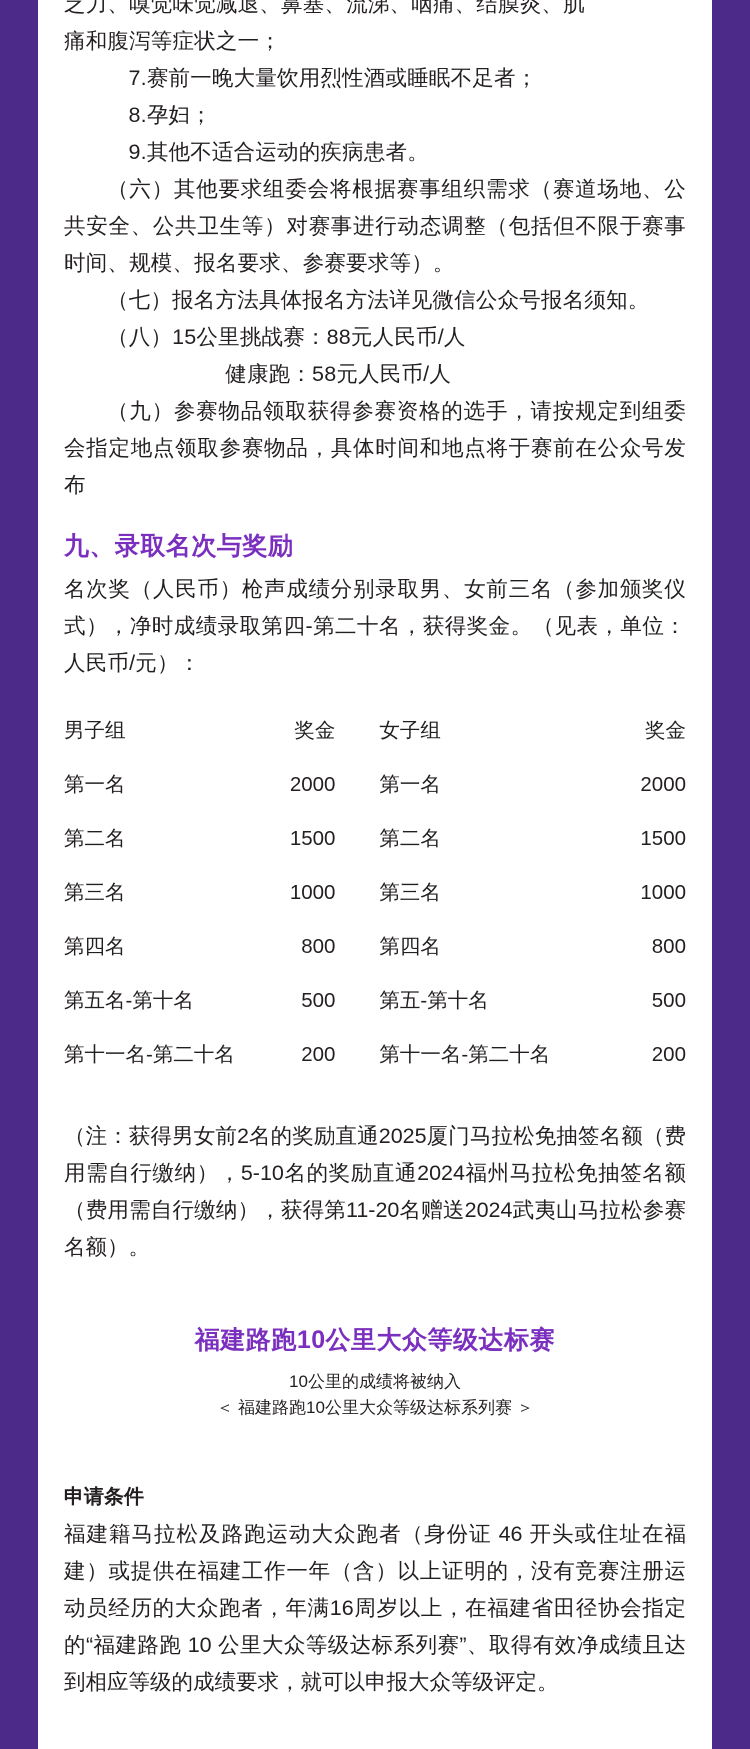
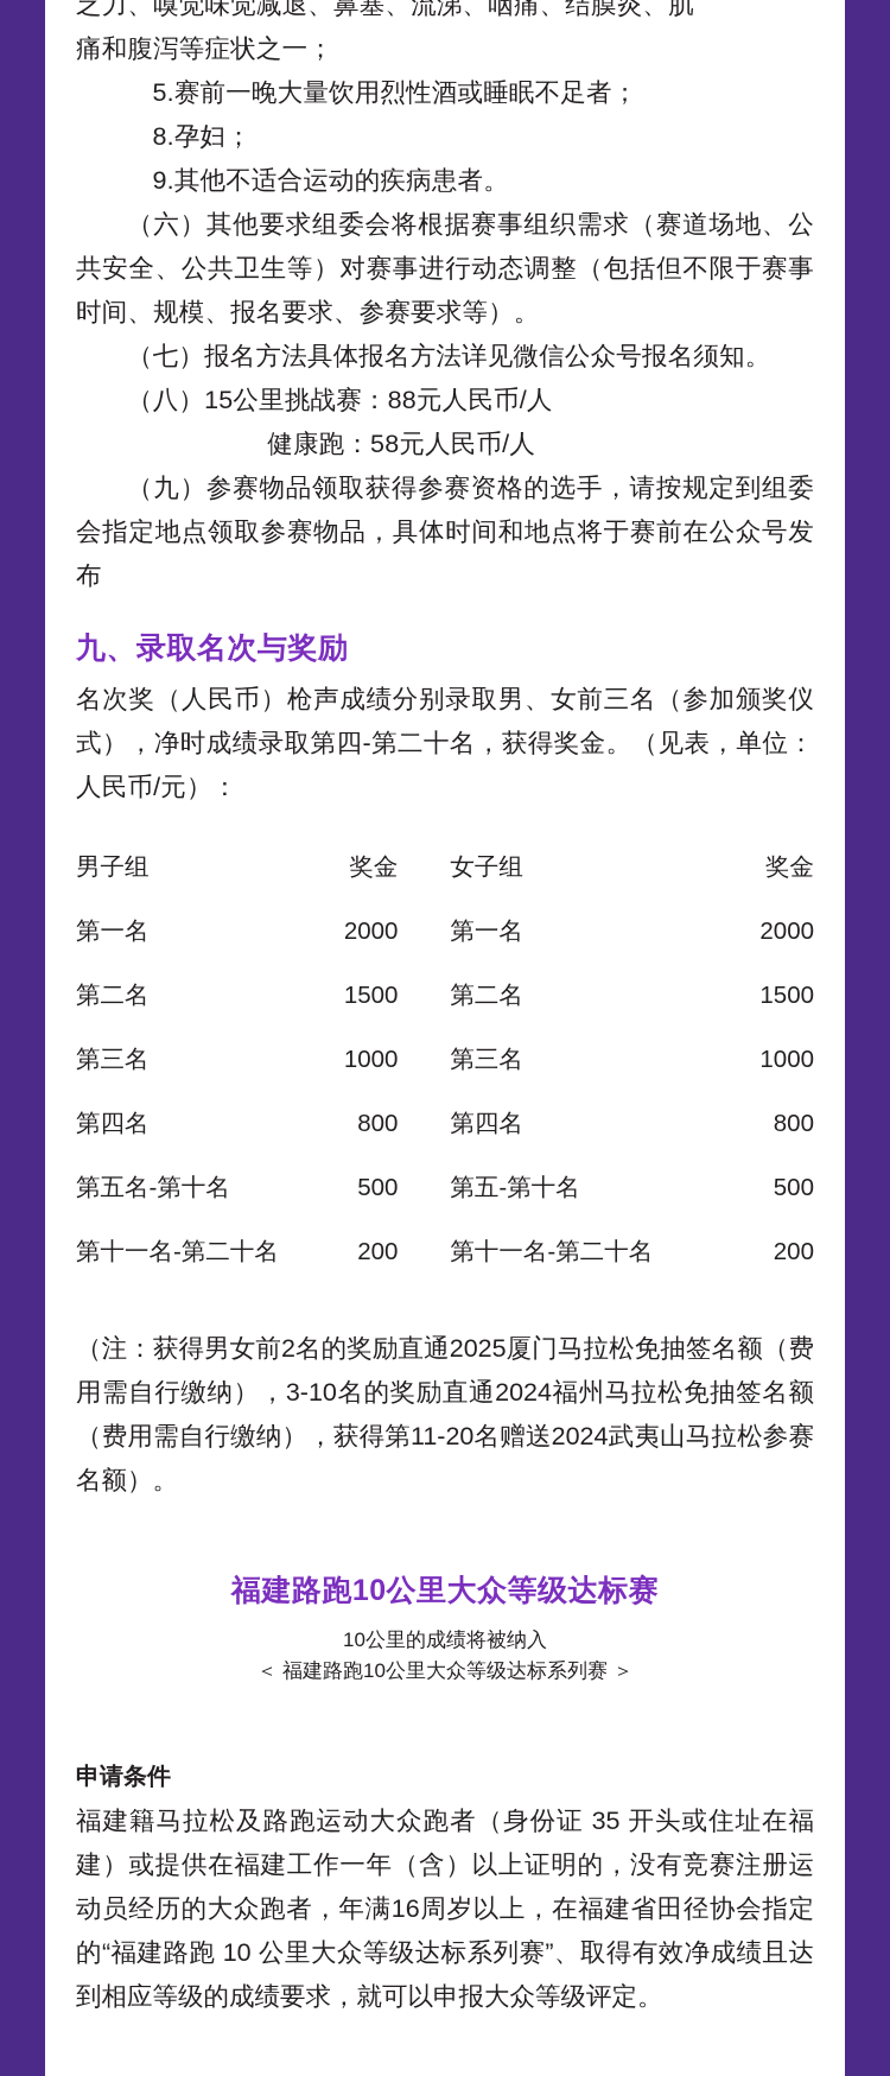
  乏力、嗅觉味觉减退、鼻塞、流涕、咽痛、结膜炎、肌
  痛和腹泻等症状之一；
- 7.赛前一晚大量饮用烈性酒或睡眠不足者；
+ 5.赛前一晚大量饮用烈性酒或睡眠不足者；
  8.孕妇；
  9.其他不适合运动的疾病患者。
  （六）其他要求组委会将根据赛事组织需求（赛道场地、公共安全、公共卫生等）对赛事进行动态调整（包括但不限于赛事时间、规模、报名要求、参赛要求等）。
  （七）报名方法具体报名方法详见微信公众号报名须知。
  （八）15公里挑战赛：88元人民币/人
  健康跑：58元人民币/人
  （九）参赛物品领取获得参赛资格的选手，请按规定到组委会指定地点领取参赛物品，具体时间和地点将于赛前在公众号发布
  九、录取名次与奖励
  名次奖（人民币）枪声成绩分别录取男、女前三名（参加颁奖仪式），净时成绩录取第四-第二十名，获得奖金。（见表，单位：人民币/元）：
  男子组	奖金	女子组	奖金
  第一名	2000	第一名	2000
  第二名	1500	第二名	1500
  第三名	1000	第三名	1000
  第四名	800	第四名	800
  第五名-第十名	500	第五-第十名	500
  第十一名-第二十名	200	第十一名-第二十名	200
- （注：获得男女前2名的奖励直通2025厦门马拉松免抽签名额（费用需自行缴纳），5-10名的奖励直通2024福州马拉松免抽签名额（费用需自行缴纳），获得第11-20名赠送2024武夷山马拉松参赛名额）。
+ （注：获得男女前2名的奖励直通2025厦门马拉松免抽签名额（费用需自行缴纳），3-10名的奖励直通2024福州马拉松免抽签名额（费用需自行缴纳），获得第11-20名赠送2024武夷山马拉松参赛名额）。
  福建路跑10公里大众等级达标赛
  10公里的成绩将被纳入
  ＜ 福建路跑10公里大众等级达标系列赛 ＞
  申请条件
- 福建籍马拉松及路跑运动大众跑者（身份证 46 开头或住址在福建）或提供在福建工作一年（含）以上证明的，没有竞赛注册运动员经历的大众跑者，年满16周岁以上，在福建省田径协会指定的“福建路跑 10 公里大众等级达标系列赛”、取得有效净成绩且达到相应等级的成绩要求，就可以申报大众等级评定。
+ 福建籍马拉松及路跑运动大众跑者（身份证 35 开头或住址在福建）或提供在福建工作一年（含）以上证明的，没有竞赛注册运动员经历的大众跑者，年满16周岁以上，在福建省田径协会指定的“福建路跑 10 公里大众等级达标系列赛”、取得有效净成绩且达到相应等级的成绩要求，就可以申报大众等级评定。
